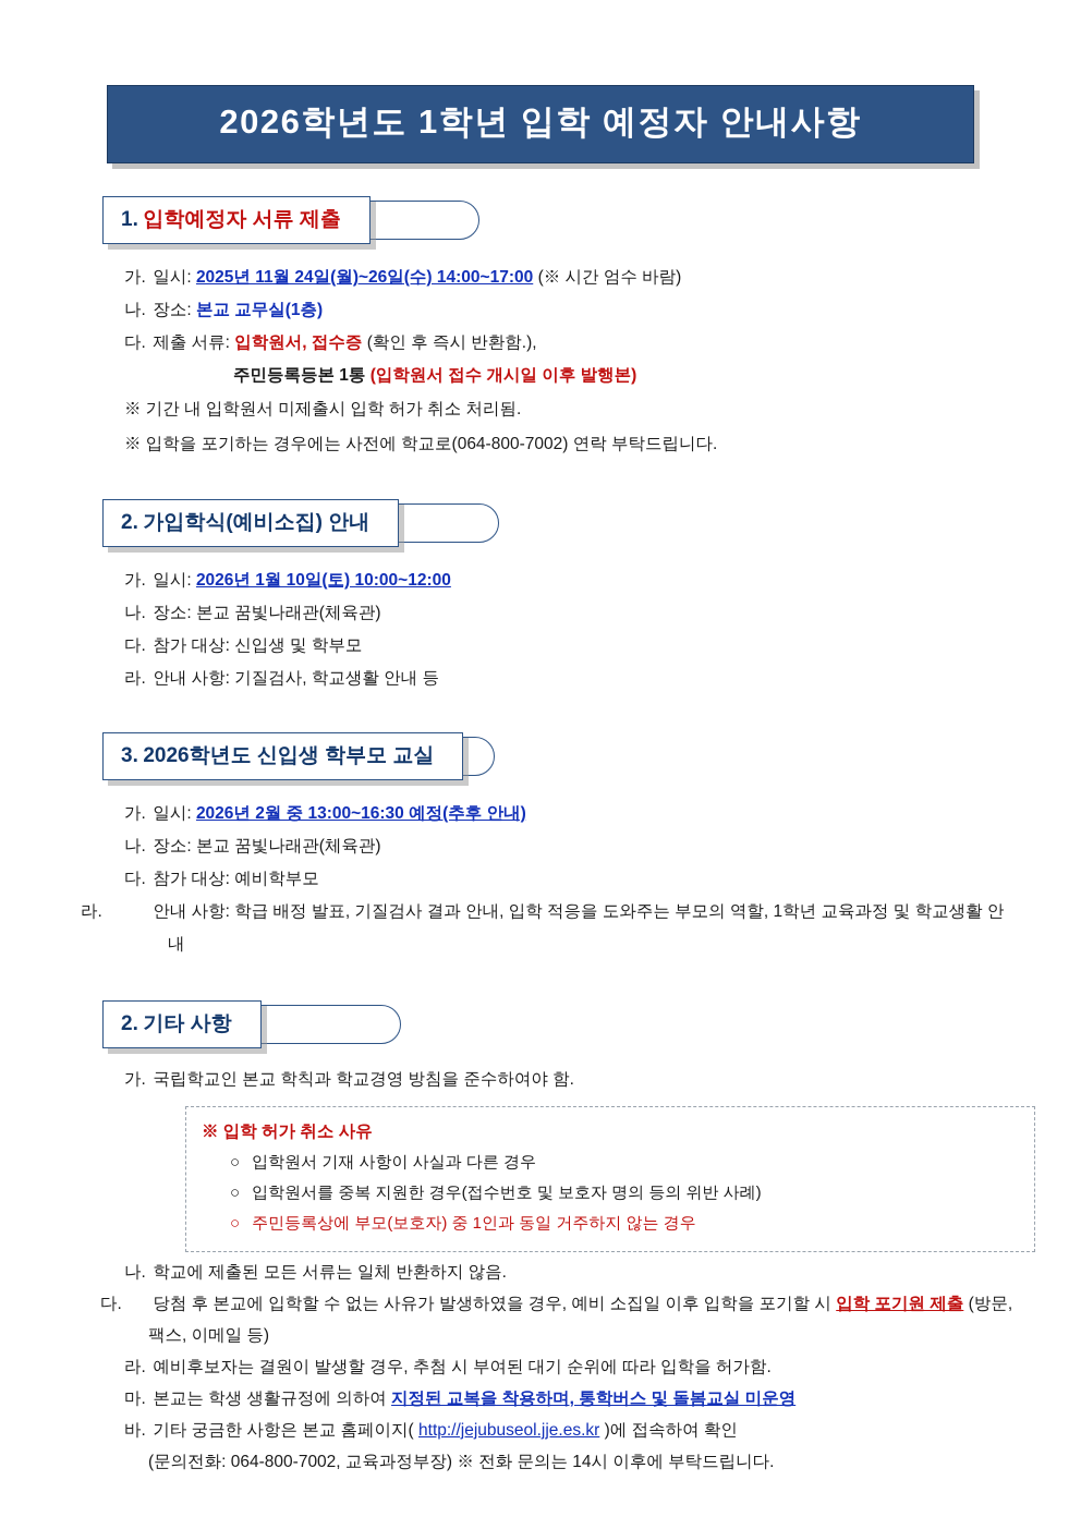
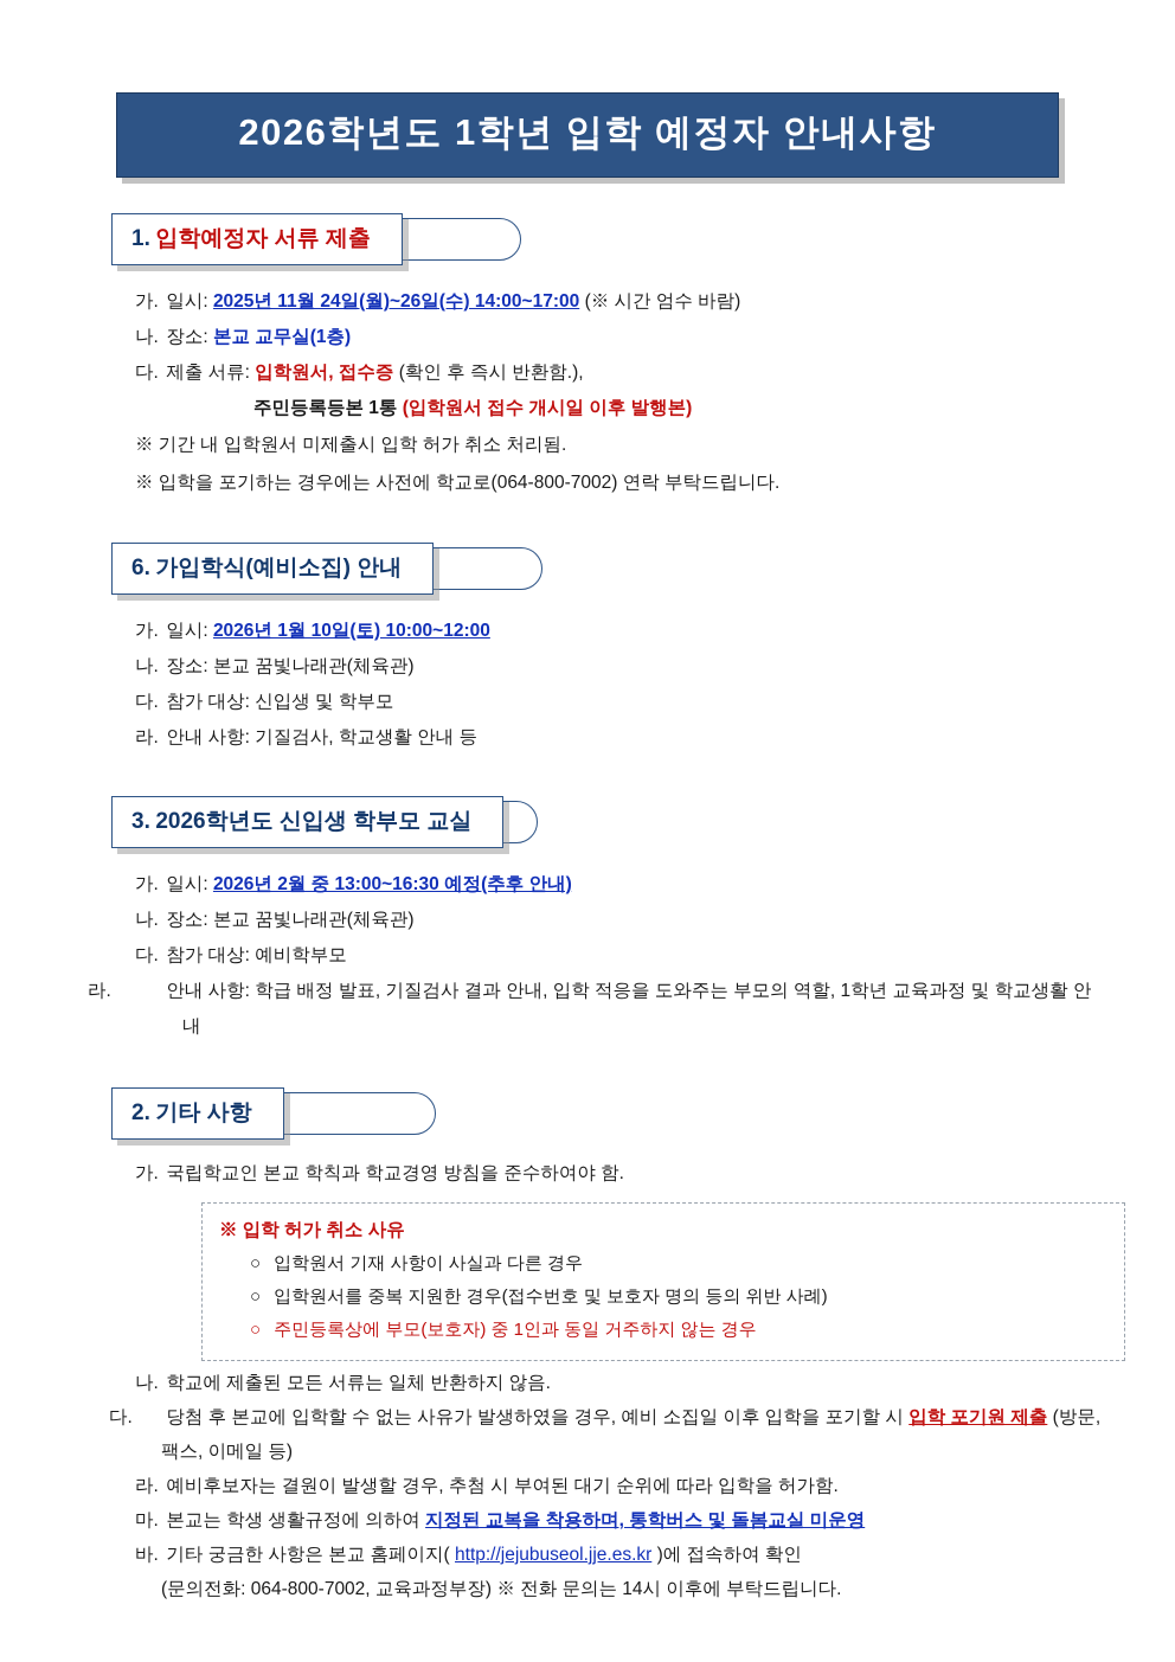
  2026학년도 1학년 입학 예정자 안내사항
  1. 입학예정자 서류 제출
  가. 일시: 2025년 11월 24일(월)~26일(수) 14:00~17:00 (※ 시간 엄수 바람)
  나. 장소: 본교 교무실(1층)
  다. 제출 서류: 입학원서, 접수증 (확인 후 즉시 반환함.),
  주민등록등본 1통 (입학원서 접수 개시일 이후 발행본)
  ※ 기간 내 입학원서 미제출시 입학 허가 취소 처리됨.
  ※ 입학을 포기하는 경우에는 사전에 학교로(064-800-7002) 연락 부탁드립니다.
- 2. 가입학식(예비소집) 안내
+ 6. 가입학식(예비소집) 안내
  가. 일시: 2026년 1월 10일(토) 10:00~12:00
  나. 장소: 본교 꿈빛나래관(체육관)
  다. 참가 대상: 신입생 및 학부모
  라. 안내 사항: 기질검사, 학교생활 안내 등
  3. 2026학년도 신입생 학부모 교실
  가. 일시: 2026년 2월 중 13:00~16:30 예정(추후 안내)
  나. 장소: 본교 꿈빛나래관(체육관)
  다. 참가 대상: 예비학부모
  라. 안내 사항: 학급 배정 발표, 기질검사 결과 안내, 입학 적응을 도와주는 부모의 역할, 1학년 교육과정 및 학교생활 안내
  2. 기타 사항
  가. 국립학교인 본교 학칙과 학교경영 방침을 준수하여야 함.
  ※ 입학 허가 취소 사유
  ○ 입학원서 기재 사항이 사실과 다른 경우
  ○ 입학원서를 중복 지원한 경우(접수번호 및 보호자 명의 등의 위반 사례)
  ○ 주민등록상에 부모(보호자) 중 1인과 동일 거주하지 않는 경우
  나. 학교에 제출된 모든 서류는 일체 반환하지 않음.
  다. 당첨 후 본교에 입학할 수 없는 사유가 발생하였을 경우, 예비 소집일 이후 입학을 포기할 시 입학 포기원 제출 (방문, 팩스, 이메일 등)
  라. 예비후보자는 결원이 발생할 경우, 추첨 시 부여된 대기 순위에 따라 입학을 허가함.
  마. 본교는 학생 생활규정에 의하여 지정된 교복을 착용하며, 통학버스 및 돌봄교실 미운영
  바. 기타 궁금한 사항은 본교 홈페이지( http://jejubuseol.jje.es.kr )에 접속하여 확인
  (문의전화: 064-800-7002, 교육과정부장) ※ 전화 문의는 14시 이후에 부탁드립니다.
